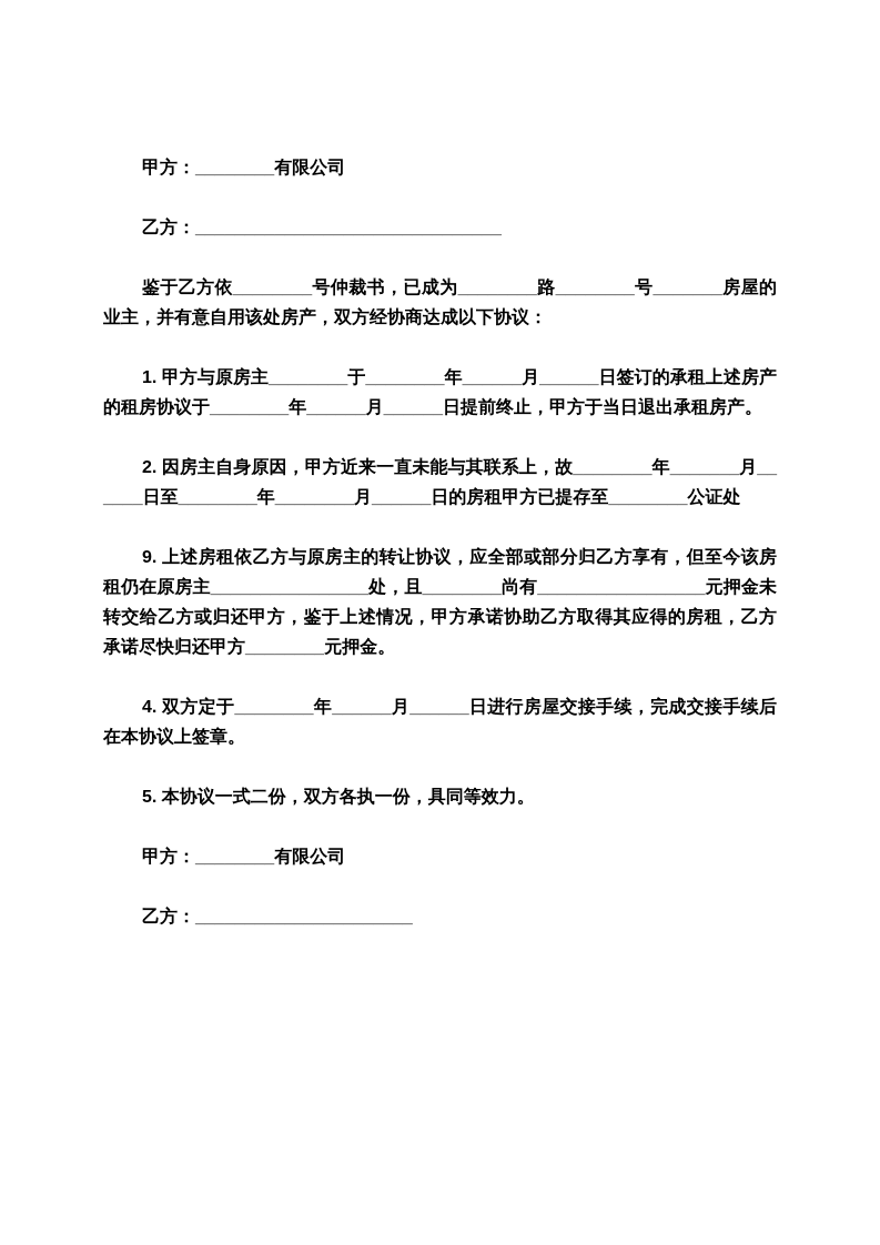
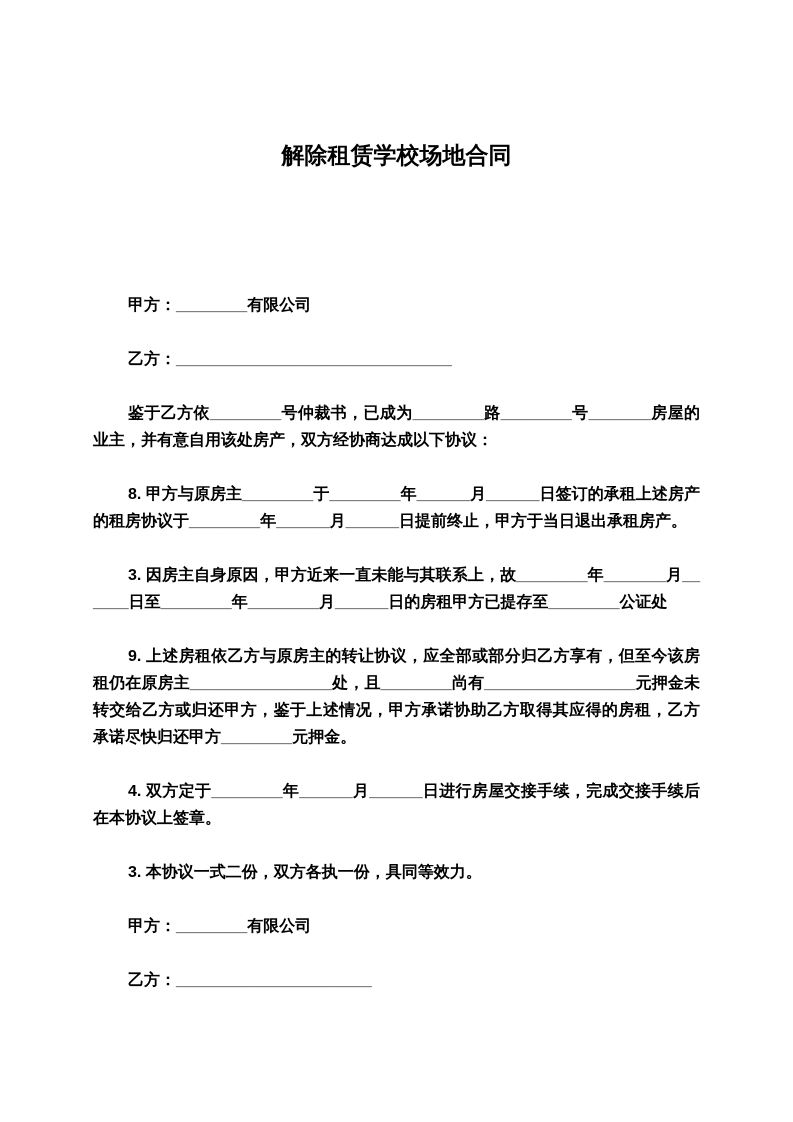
+ 解除租赁学校场地合同
  甲方：________有限公司
  乙方：_______________________________
  鉴于乙方依________号仲裁书，已成为________路________号_______房屋的业主，并有意自用该处房产，双方经协商达成以下协议：
- 1. 甲方与原房主________于________年______月______日签订的承租上述房产的租房协议于________年______月______日提前终止，甲方于当日退出承租房产。
+ 8. 甲方与原房主________于________年______月______日签订的承租上述房产的租房协议于________年______月______日提前终止，甲方于当日退出承租房产。
- 2. 因房主自身原因，甲方近来一直未能与其联系上，故________年_______月______日至________年________月______日的房租甲方已提存至________公证处
+ 3. 因房主自身原因，甲方近来一直未能与其联系上，故________年_______月______日至________年________月______日的房租甲方已提存至________公证处
  9. 上述房租依乙方与原房主的转让协议，应全部或部分归乙方享有，但至今该房租仍在原房主________________处，且________尚有_________________元押金未转交给乙方或归还甲方，鉴于上述情况，甲方承诺协助乙方取得其应得的房租，乙方承诺尽快归还甲方________元押金。
  4. 双方定于________年______月______日进行房屋交接手续，完成交接手续后在本协议上签章。
- 5. 本协议一式二份，双方各执一份，具同等效力。
+ 3. 本协议一式二份，双方各执一份，具同等效力。
  甲方：________有限公司
  乙方：______________________
